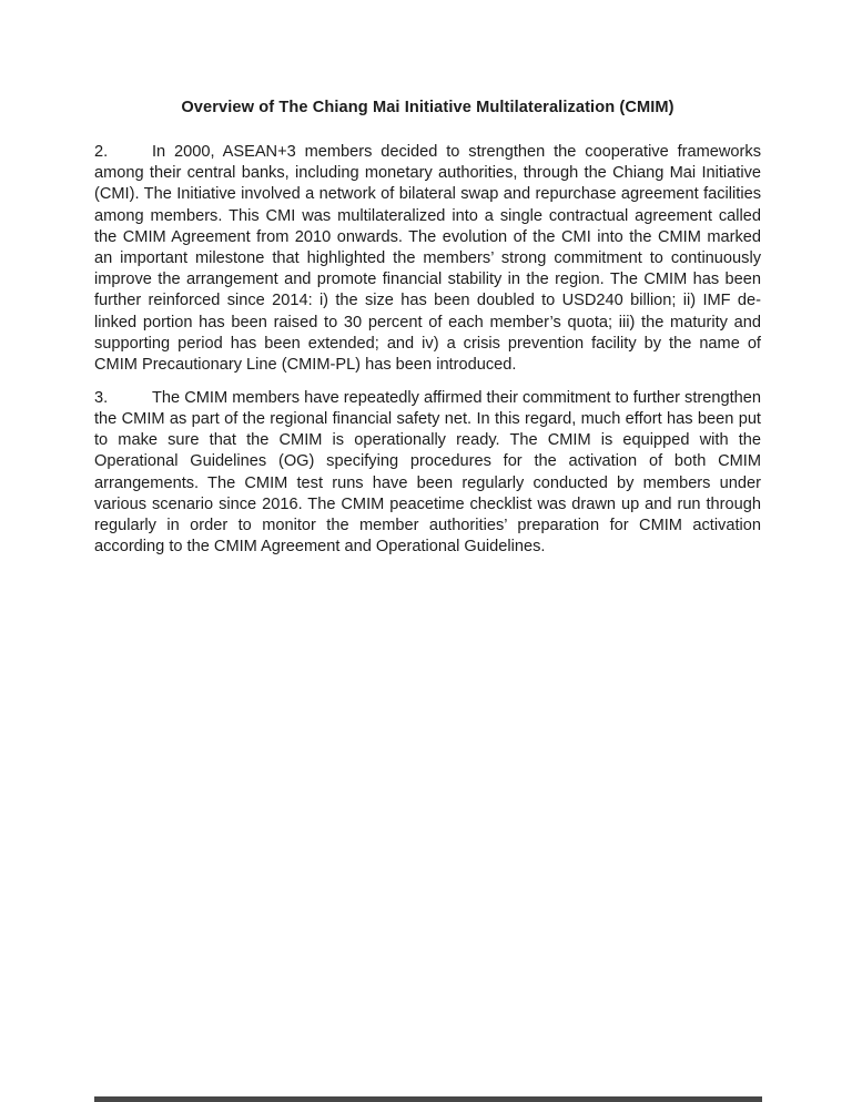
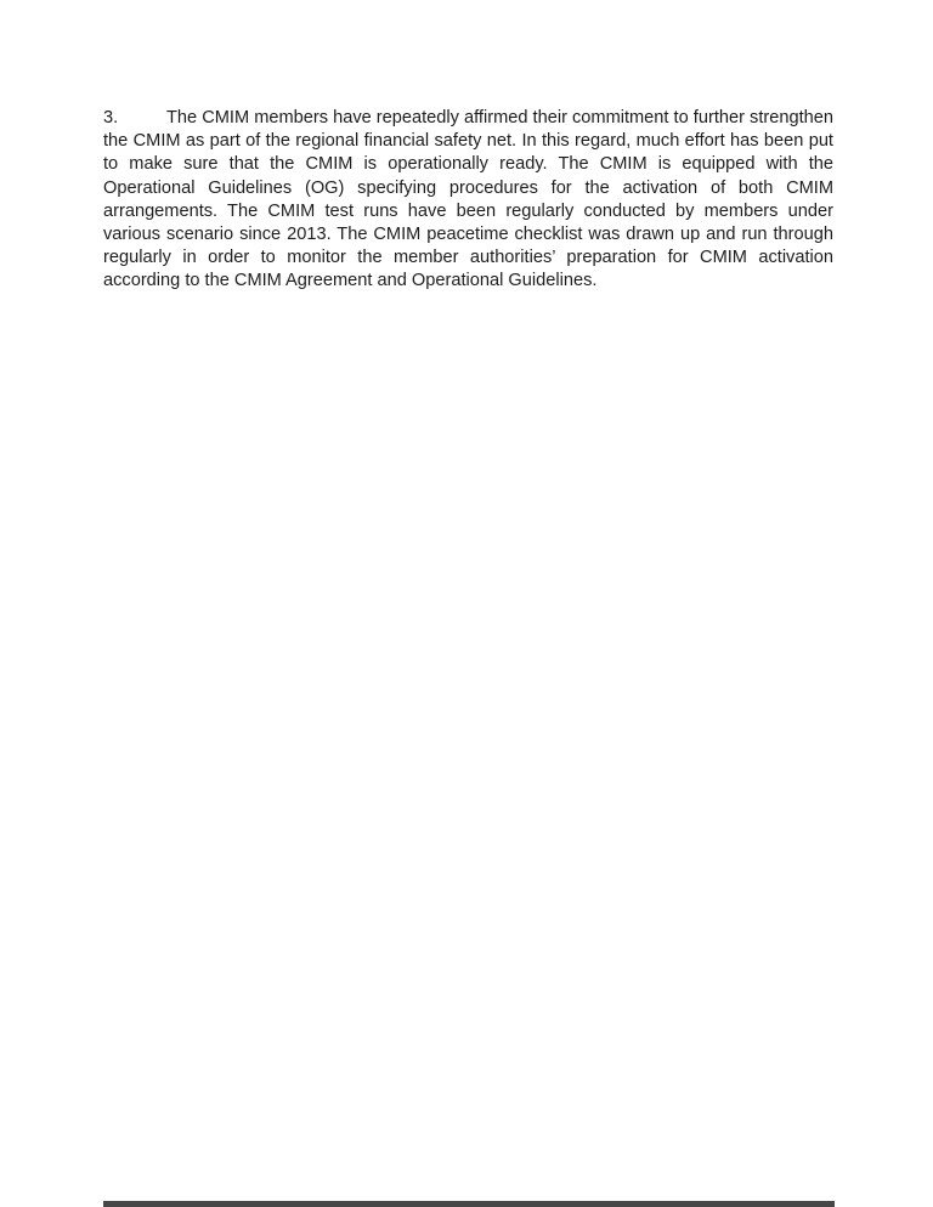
- Overview of The Chiang Mai Initiative Multilateralization (CMIM)
- 2. In 2000, ASEAN+3 members decided to strengthen the cooperative frameworks among their central banks, including monetary authorities, through the Chiang Mai Initiative (CMI). The Initiative involved a network of bilateral swap and repurchase agreement facilities among members. This CMI was multilateralized into a single contractual agreement called the CMIM Agreement from 2010 onwards. The evolution of the CMI into the CMIM marked an important milestone that highlighted the members’ strong commitment to continuously improve the arrangement and promote financial stability in the region. The CMIM has been further reinforced since 2014: i) the size has been doubled to USD240 billion; ii) IMF de-linked portion has been raised to 30 percent of each member’s quota; iii) the maturity and supporting period has been extended; and iv) a crisis prevention facility by the name of CMIM Precautionary Line (CMIM-PL) has been introduced.
- 3. The CMIM members have repeatedly affirmed their commitment to further strengthen the CMIM as part of the regional financial safety net. In this regard, much effort has been put to make sure that the CMIM is operationally ready. The CMIM is equipped with the Operational Guidelines (OG) specifying procedures for the activation of both CMIM arrangements. The CMIM test runs have been regularly conducted by members under various scenario since 2016. The CMIM peacetime checklist was drawn up and run through regularly in order to monitor the member authorities’ preparation for CMIM activation according to the CMIM Agreement and Operational Guidelines.
+ 3. The CMIM members have repeatedly affirmed their commitment to further strengthen the CMIM as part of the regional financial safety net. In this regard, much effort has been put to make sure that the CMIM is operationally ready. The CMIM is equipped with the Operational Guidelines (OG) specifying procedures for the activation of both CMIM arrangements. The CMIM test runs have been regularly conducted by members under various scenario since 2013. The CMIM peacetime checklist was drawn up and run through regularly in order to monitor the member authorities’ preparation for CMIM activation according to the CMIM Agreement and Operational Guidelines.
